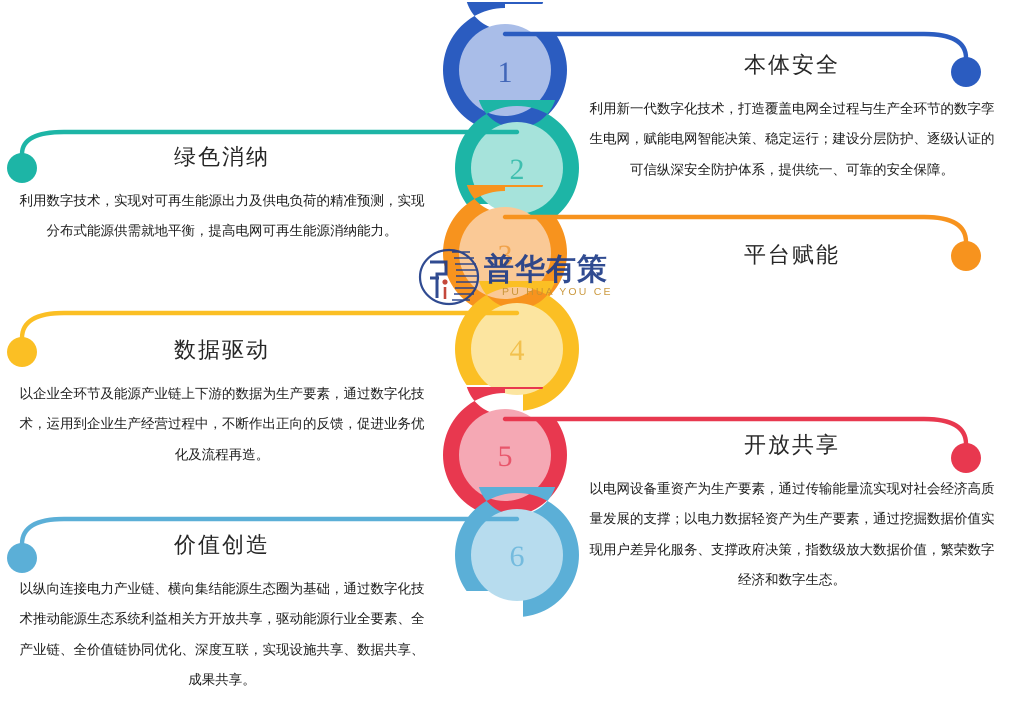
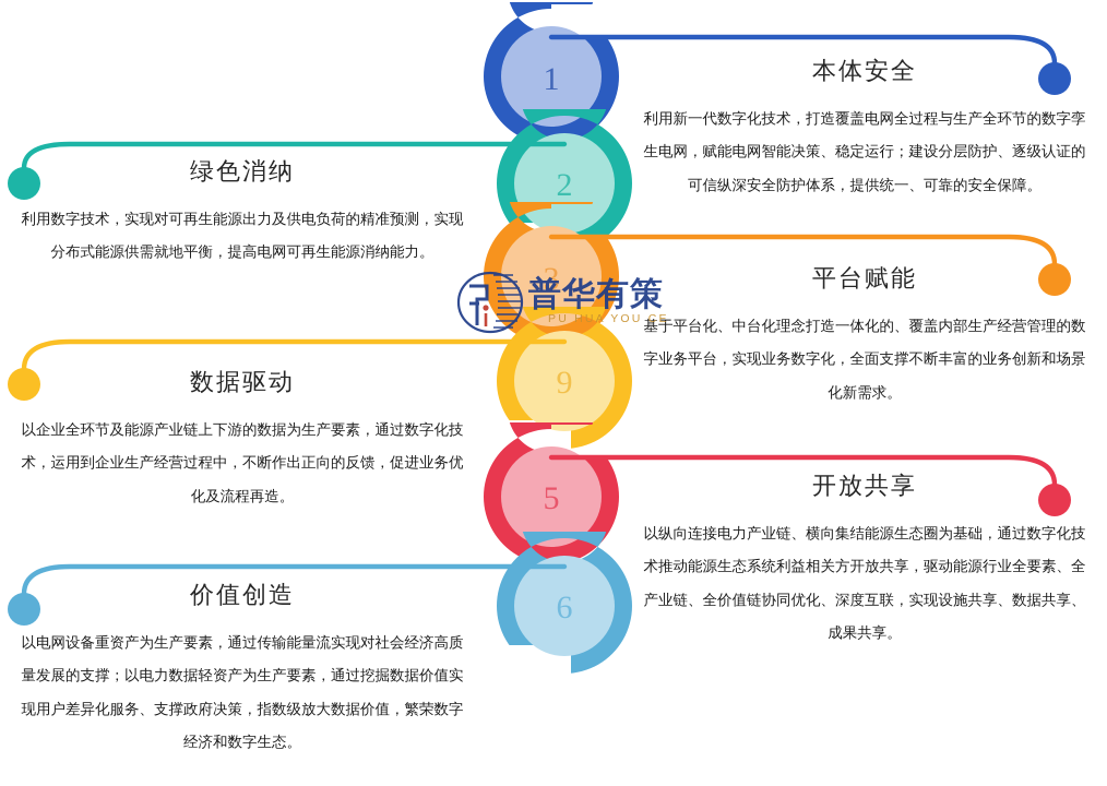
  1
  2
  3
- 4
+ 9
  5
  6
  本体安全
  利用新一代数字化技术，打造覆盖电网全过程与生产全环节的数字孪生电网，赋能电网智能决策、稳定运行；建设分层防护、逐级认证的可信纵深安全防护体系，提供统一、可靠的安全保障。
  绿色消纳
  利用数字技术，实现对可再生能源出力及供电负荷的精准预测，实现分布式能源供需就地平衡，提高电网可再生能源消纳能力。
  平台赋能
+ 基于平台化、中台化理念打造一体化的、覆盖内部生产经营管理的数字业务平台，实现业务数字化，全面支撑不断丰富的业务创新和场景化新需求。
  数据驱动
  以企业全环节及能源产业链上下游的数据为生产要素，通过数字化技术，运用到企业生产经营过程中，不断作出正向的反馈，促进业务优化及流程再造。
  开放共享
- 以电网设备重资产为生产要素，通过传输能量流实现对社会经济高质量发展的支撑；以电力数据轻资产为生产要素，通过挖掘数据价值实现用户差异化服务、支撑政府决策，指数级放大数据价值，繁荣数字经济和数字生态。
+ 以纵向连接电力产业链、横向集结能源生态圈为基础，通过数字化技术推动能源生态系统利益相关方开放共享，驱动能源行业全要素、全产业链、全价值链协同优化、深度互联，实现设施共享、数据共享、成果共享。
  价值创造
- 以纵向连接电力产业链、横向集结能源生态圈为基础，通过数字化技术推动能源生态系统利益相关方开放共享，驱动能源行业全要素、全产业链、全价值链协同优化、深度互联，实现设施共享、数据共享、成果共享。
+ 以电网设备重资产为生产要素，通过传输能量流实现对社会经济高质量发展的支撑；以电力数据轻资产为生产要素，通过挖掘数据价值实现用户差异化服务、支撑政府决策，指数级放大数据价值，繁荣数字经济和数字生态。
  普华有策
  PU HUA YOU CE
